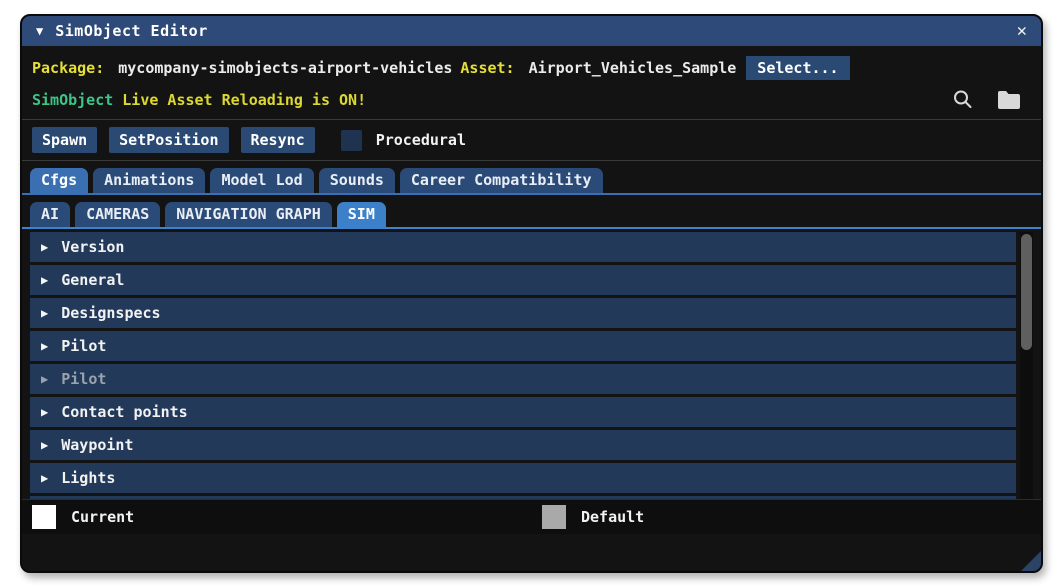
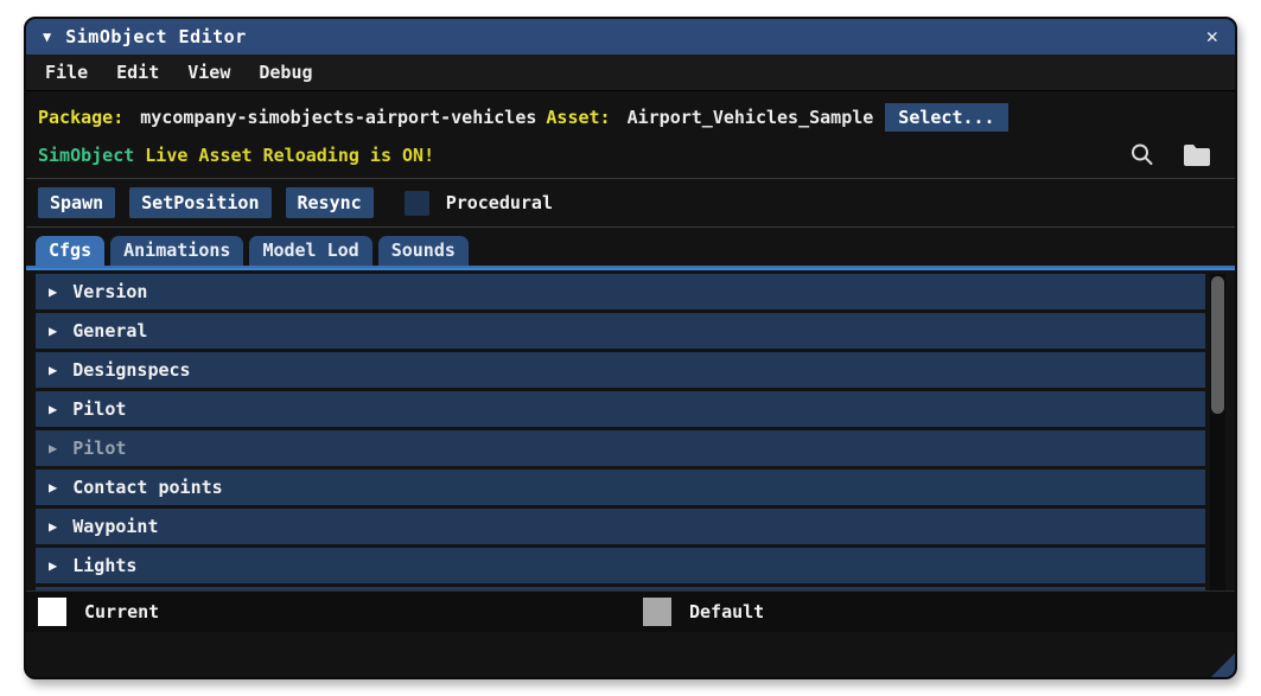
  ▼
  SimObject Editor
  ✕
+ File
+ Edit
+ View
+ Debug
  Package:
  mycompany-simobjects-airport-vehicles
  Asset:
  Airport_Vehicles_Sample
  Select...
  SimObject
  Live Asset Reloading is ON!
  Spawn
  SetPosition
  Resync
  Procedural
  Cfgs
  Animations
  Model Lod
  Sounds
- Career Compatibility
- AI
- CAMERAS
- NAVIGATION GRAPH
- SIM
  ▶
  Version
  ▶
  General
  ▶
  Designspecs
  ▶
  Pilot
  ▶
  Pilot
  ▶
  Contact points
  ▶
  Waypoint
  ▶
  Lights
  Current
  Default
